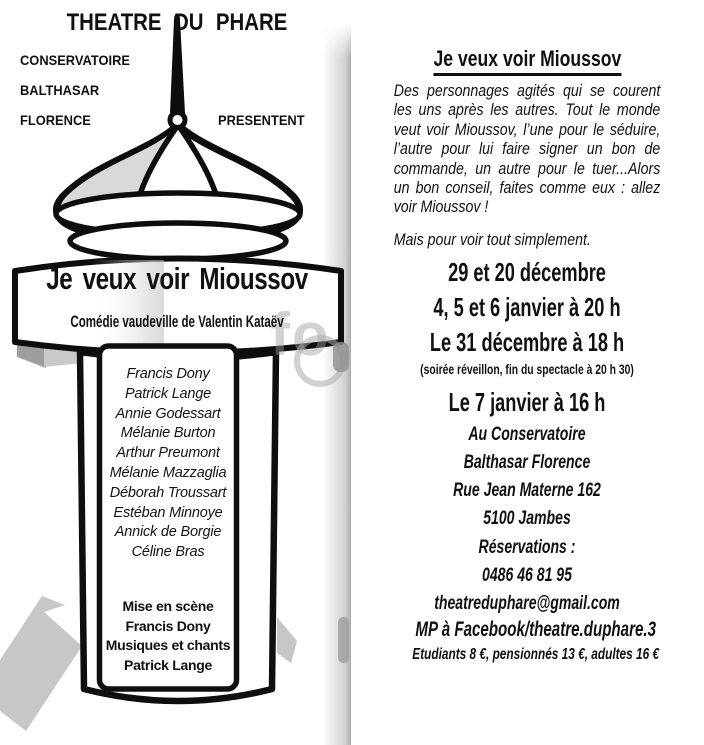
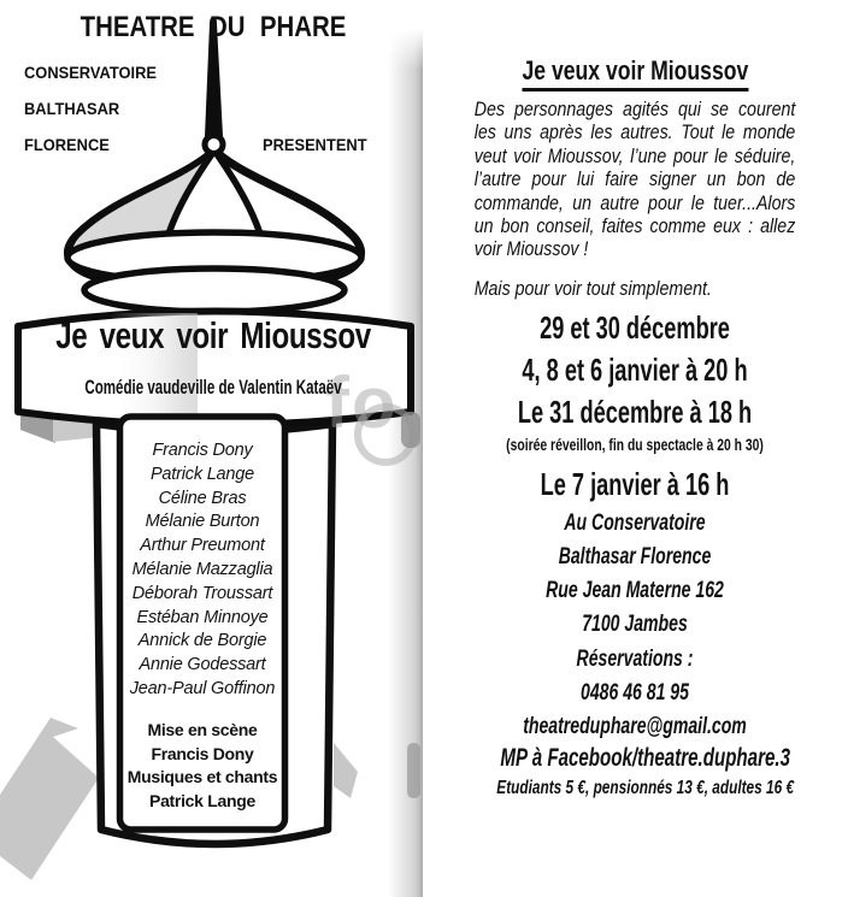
  fo
  THEATRE DU PHARE
  CONSERVATOIRE
  BALTHASAR
  FLORENCE
  PRESENTENT
  Je veux voir Mioussov
  Comédie vaudeville de Valentin Kataëv
  Francis Dony
  Patrick Lange
- Annie Godessart
+ Céline Bras
  Mélanie Burton
  Arthur Preumont
  Mélanie Mazzaglia
  Déborah Troussart
  Estéban Minnoye
  Annick de Borgie
- Céline Bras
+ Annie Godessart
+ Jean-Paul Goffinon
  Mise en scène
  Francis Dony
  Musiques et chants
  Patrick Lange
  Je veux voir Mioussov
  Des personnages agités qui se courent les uns après les autres. Tout le monde veut voir Mioussov, l’une pour le séduire, l’autre pour lui faire signer un bon de commande, un autre pour le tuer...Alors un bon conseil, faites comme eux : allez voir Mioussov !
  Mais pour voir tout simplement.
- 29 et 20 décembre
+ 29 et 30 décembre
- 4, 5 et 6 janvier à 20 h
+ 4, 8 et 6 janvier à 20 h
  Le 31 décembre à 18 h
  (soirée réveillon, fin du spectacle à 20 h 30)
  Le 7 janvier à 16 h
  Au Conservatoire
  Balthasar Florence
  Rue Jean Materne 162
- 5100 Jambes
+ 7100 Jambes
  Réservations :
  0486 46 81 95
  theatreduphare@gmail.com
  MP à Facebook/theatre.duphare.3
- Etudiants 8 €, pensionnés 13 €, adultes 16 €
+ Etudiants 5 €, pensionnés 13 €, adultes 16 €
